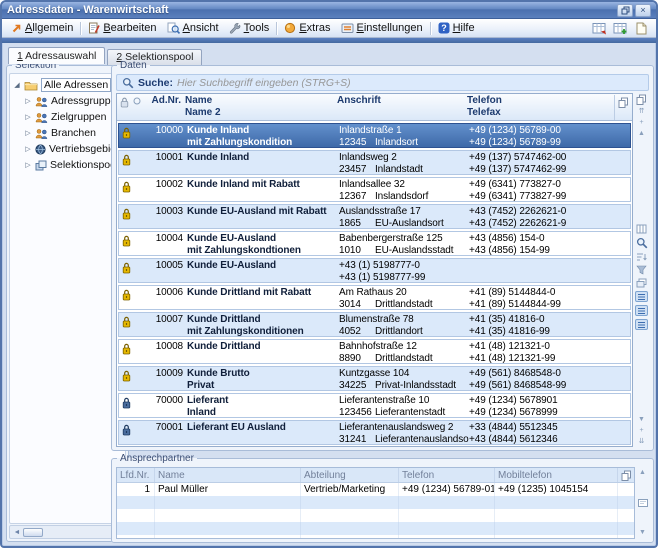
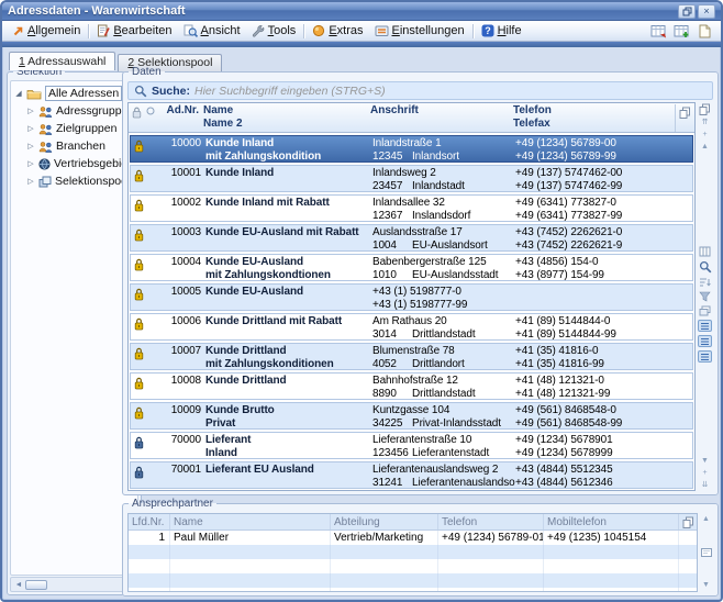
  Adressdaten - Warenwirtschaft
  ×
  Allgemein
  Bearbeiten
  Ansicht
  Tools
  Extras
  Einstellungen
  ?
  Hilfe
  1 Adressauswahl 2 Selektionspool
  Selektion
  Alle Adressen
  Adressgrupp
  Zielgruppen
  Branchen
  Vertriebsgebi
  Selektionspo
  Daten
  Suche:
  Hier Suchbegriff eingeben (STRG+S)
  Ad.Nr.
  Name
  Name 2
  Anschrift
  Telefon
  Telefax
  10000
  Kunde Inland
  mit Zahlungskondition
  Inlandstraße 1
  12345 Inlandsort
  +49 (1234) 56789-00
  +49 (1234) 56789-99
  10001
  Kunde Inland
  Inlandsweg 2
  23457 Inlandstadt
  +49 (137) 5747462-00
  +49 (137) 5747462-99
  10002
  Kunde Inland mit Rabatt
  Inlandsallee 32
  12367 Inslandsdorf
  +49 (6341) 773827-0
  +49 (6341) 773827-99
  10003
  Kunde EU-Ausland mit Rabatt
  Auslandsstraße 17
- 1865 EU-Auslandsort
+ 1004 EU-Auslandsort
  +43 (7452) 2262621-0
  +43 (7452) 2262621-9
  10004
  Kunde EU-Ausland
  mit Zahlungskondtionen
  Babenbergerstraße 125
  1010 EU-Auslandsstadt
  +43 (4856) 154-0
- +43 (4856) 154-99
+ +43 (8977) 154-99
  10005
  Kunde EU-Ausland
  +43 (1) 5198777-0
  +43 (1) 5198777-99
  10006
  Kunde Drittland mit Rabatt
  Am Rathaus 20
  3014 Drittlandstadt
  +41 (89) 5144844-0
  +41 (89) 5144844-99
  10007
  Kunde Drittland
  mit Zahlungskonditionen
  Blumenstraße 78
  4052 Drittlandort
  +41 (35) 41816-0
  +41 (35) 41816-99
  10008
  Kunde Drittland
  Bahnhofstraße 12
  8890 Drittlandstadt
  +41 (48) 121321-0
  +41 (48) 121321-99
  10009
  Kunde Brutto
  Privat
  Kuntzgasse 104
  34225 Privat-Inlandsstadt
  +49 (561) 8468548-0
  +49 (561) 8468548-99
  70000
  Lieferant
  Inland
  Lieferantenstraße 10
  123456 Lieferantenstadt
  +49 (1234) 5678901
  +49 (1234) 5678999
  70001
  Lieferant EU Ausland
  Lieferantenauslandsweg 2
  31241 Lieferantenauslandso
- +33 (4844) 5512345
+ +43 (4844) 5512345
  +43 (4844) 5612346
  Ansprechpartner
  Lfd.Nr.
  Name
  Abteilung
  Telefon
  Mobiltelefon
  1
  Paul Müller
  Vertrieb/Marketing
  +49 (1234) 56789-01
  +49 (1235) 1045154
